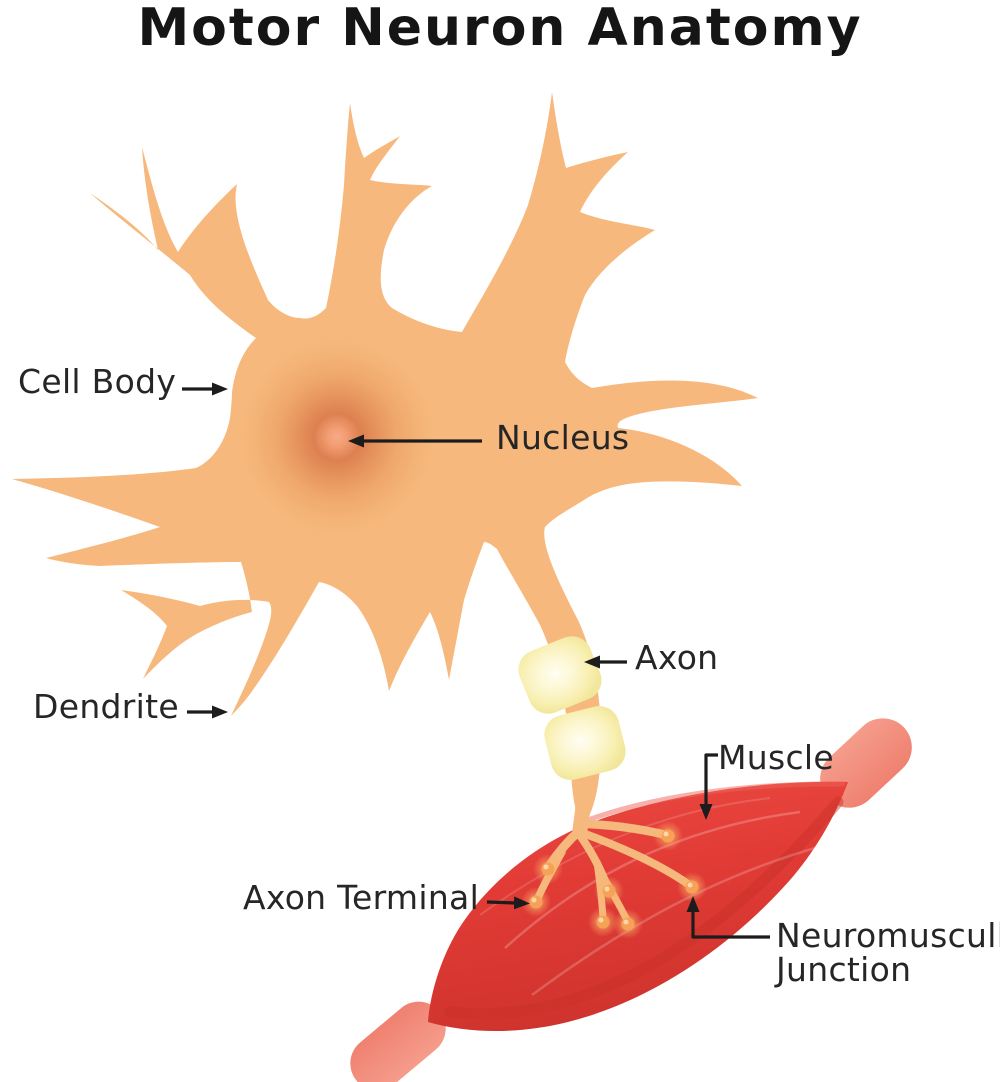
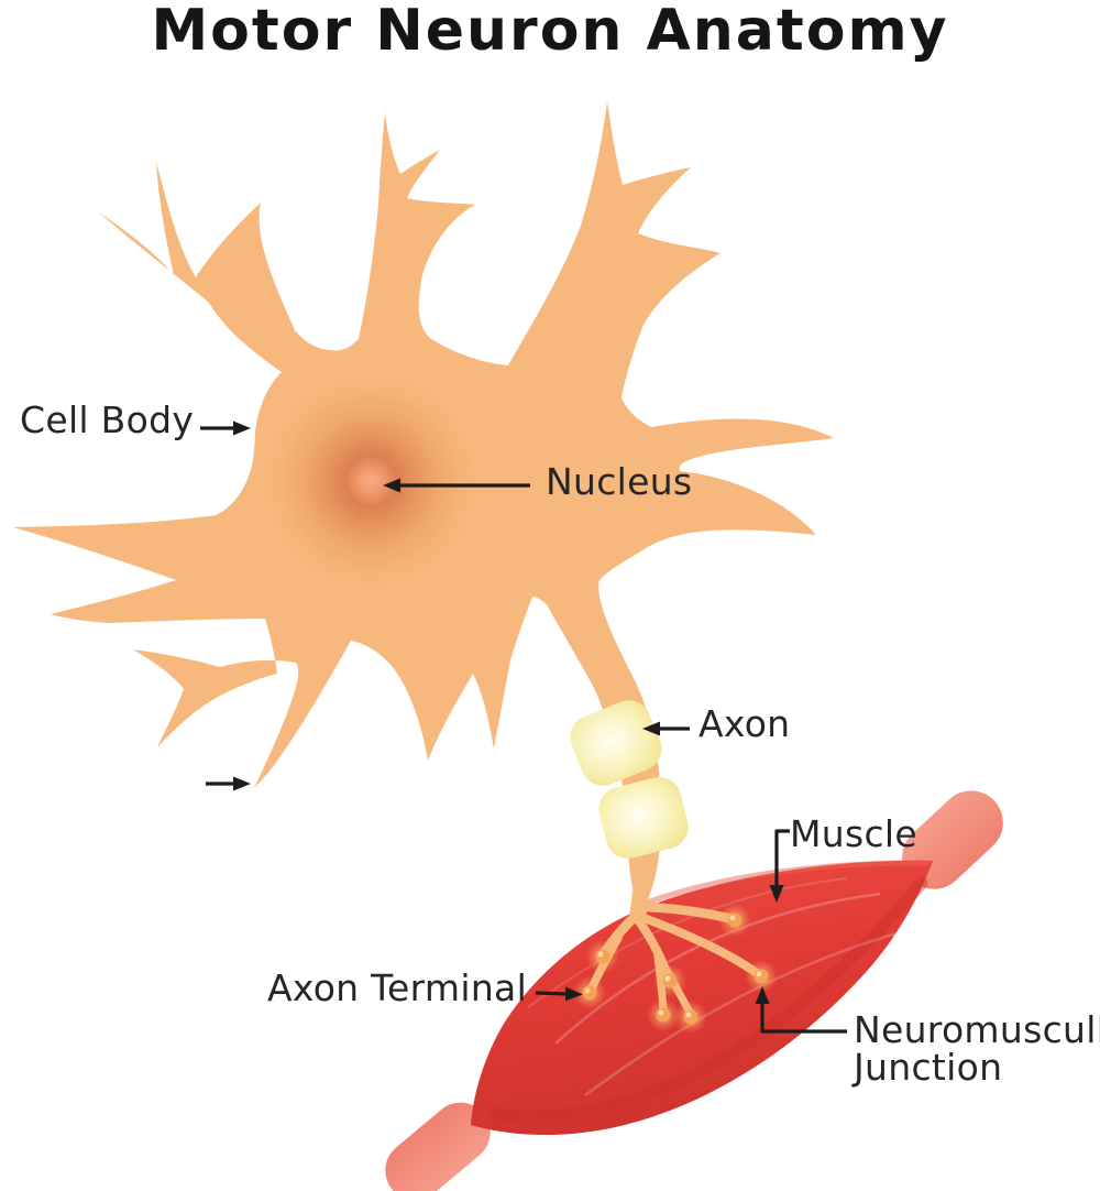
  Motor Neuron Anatomy
  Cell Body
  Nucleus
- Dendrite
  Axon
  Muscle
  Axon Terminal
  Neuromuscul
  Junction
